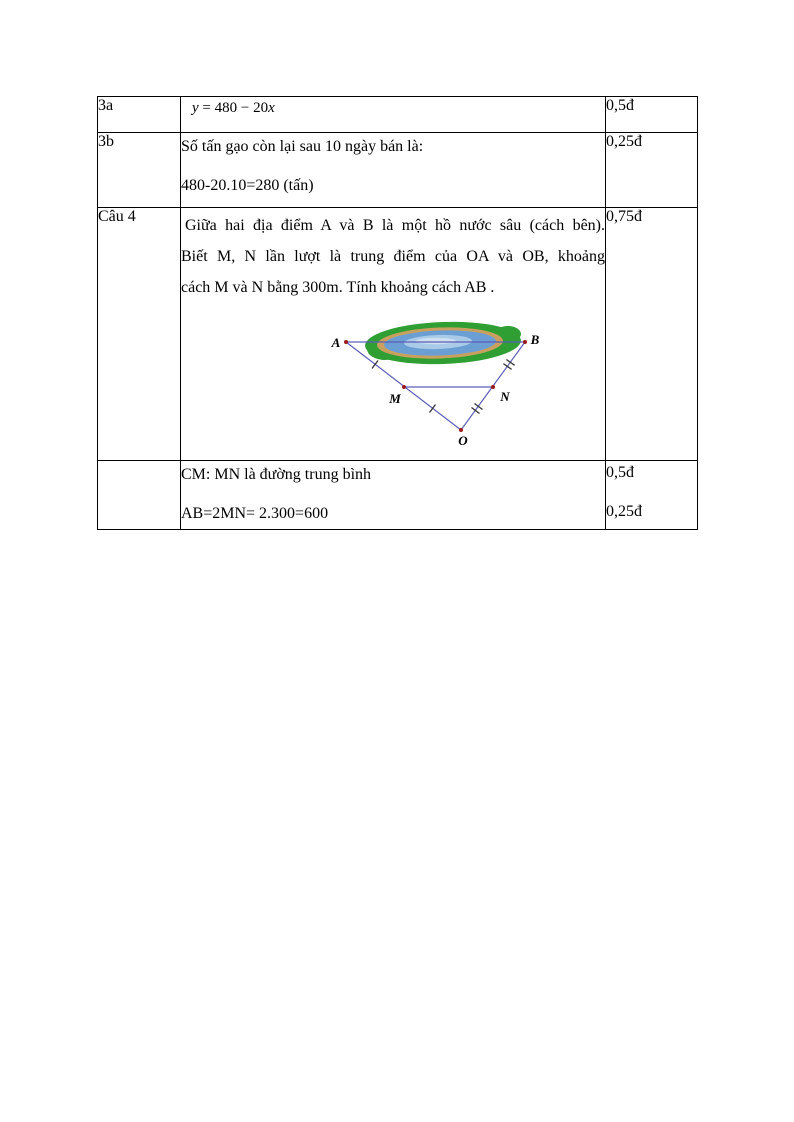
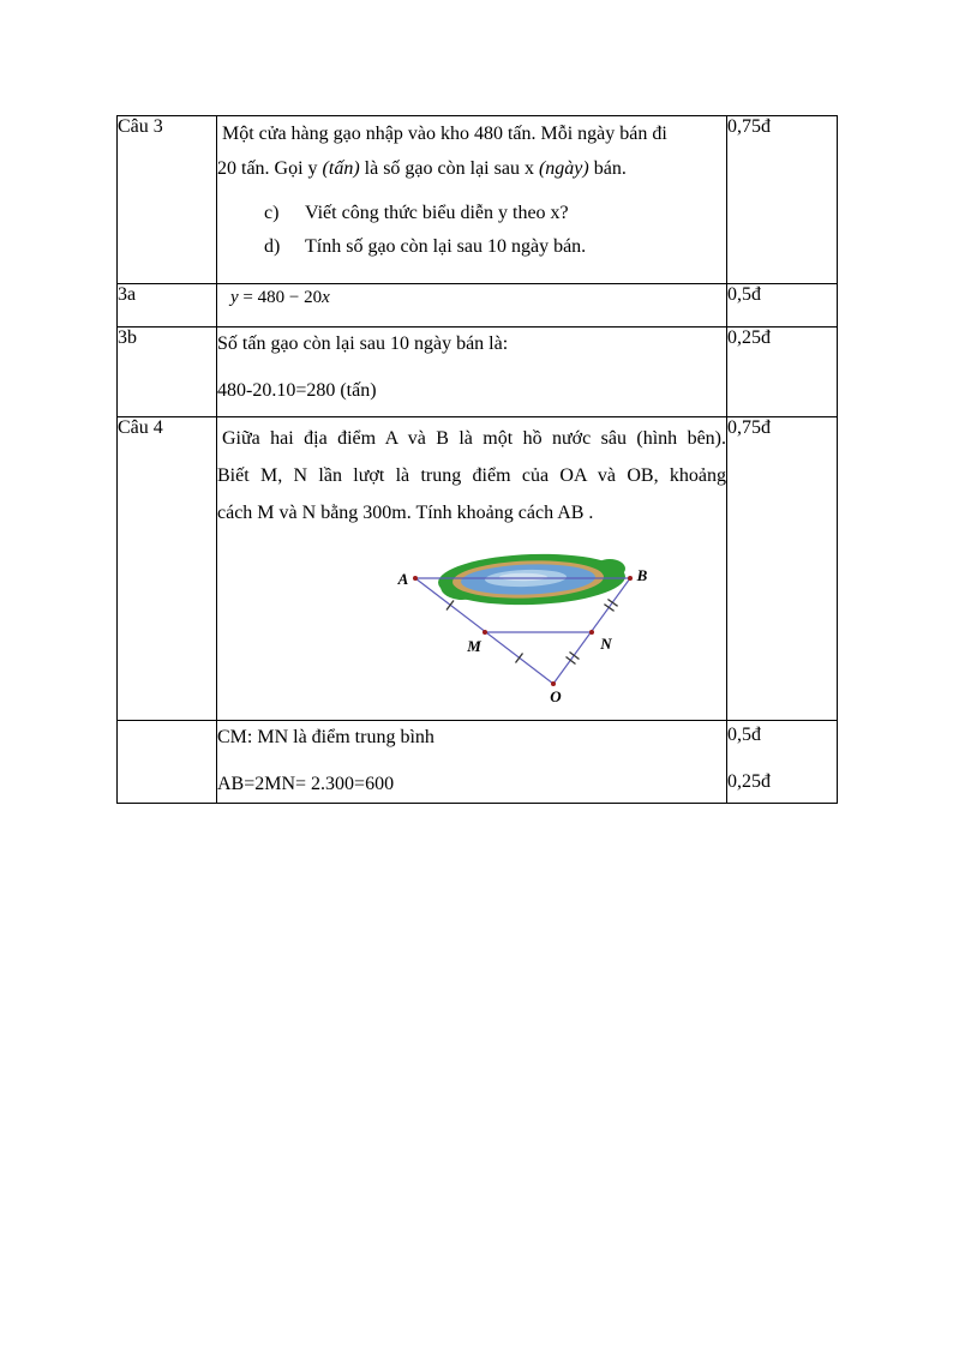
+ Câu 3	Một cửa hàng gạo nhập vào kho 480 tấn. Mỗi ngày bán đi 20 tấn. Gọi y (tấn) là số gạo còn lại sau x (ngày) bán. c) Viết công thức biểu diễn y theo x? d) Tính số gạo còn lại sau 10 ngày bán.	0,75đ
  3a	y = 480 − 20x	0,5đ
  3b	Số tấn gạo còn lại sau 10 ngày bán là: 480-20.10=280 (tấn)	0,25đ
- Câu 4	Giữa hai địa điểm A và B là một hồ nước sâu (cách bên). Biết M, N lần lượt là trung điểm của OA và OB, khoảng cách M và N bằng 300m. Tính khoảng cách AB . A B M N O	0,75đ
+ Câu 4	Giữa hai địa điểm A và B là một hồ nước sâu (hình bên). Biết M, N lần lượt là trung điểm của OA và OB, khoảng cách M và N bằng 300m. Tính khoảng cách AB . A B M N O	0,75đ
- 	CM: MN là đường trung bình AB=2MN= 2.300=600	0,5đ 0,25đ
+ 	CM: MN là điểm trung bình AB=2MN= 2.300=600	0,5đ 0,25đ
